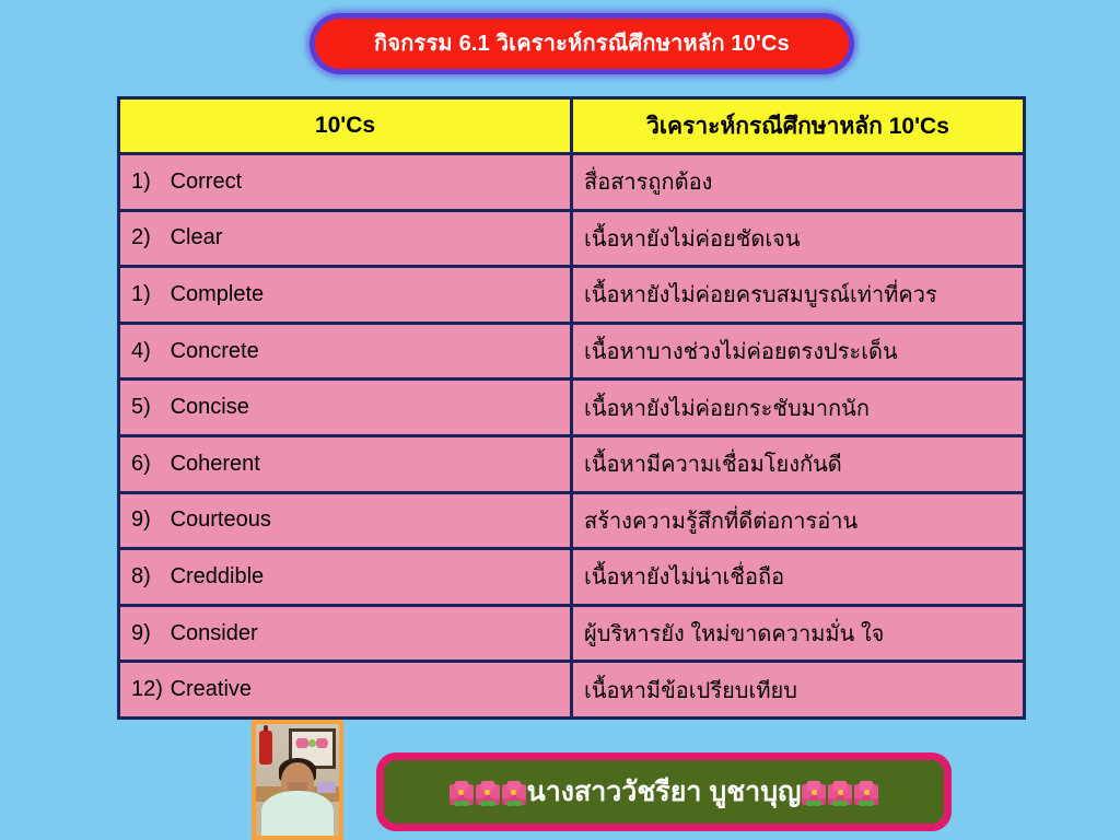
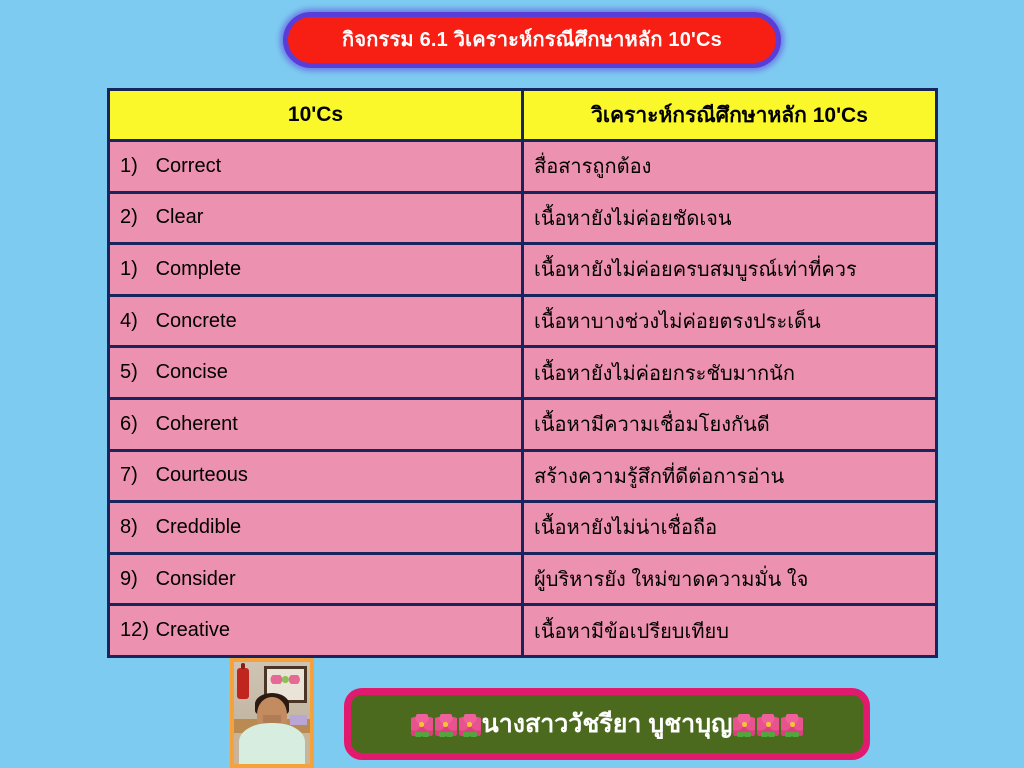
  กิจกรรม 6.1 วิเคราะห์กรณีศึกษาหลัก 10'Cs
  10'Cs	วิเคราะห์กรณีศึกษาหลัก 10'Cs
  1) Correct	สื่อสารถูกต้อง
  2) Clear	เนื้อหายังไม่ค่อยชัดเจน
  1) Complete	เนื้อหายังไม่ค่อยครบสมบูรณ์เท่าที่ควร
  4) Concrete	เนื้อหาบางช่วงไม่ค่อยตรงประเด็น
  5) Concise	เนื้อหายังไม่ค่อยกระชับมากนัก
  6) Coherent	เนื้อหามีความเชื่อมโยงกันดี
- 9) Courteous	สร้างความรู้สึกที่ดีต่อการอ่าน
+ 7) Courteous	สร้างความรู้สึกที่ดีต่อการอ่าน
  8) Creddible	เนื้อหายังไม่น่าเชื่อถือ
  9) Consider	ผู้บริหารยัง ใหม่ขาดความมั่น ใจ
  12) Creative	เนื้อหามีข้อเปรียบเทียบ
  นางสาววัชรียา บูชาบุญ
